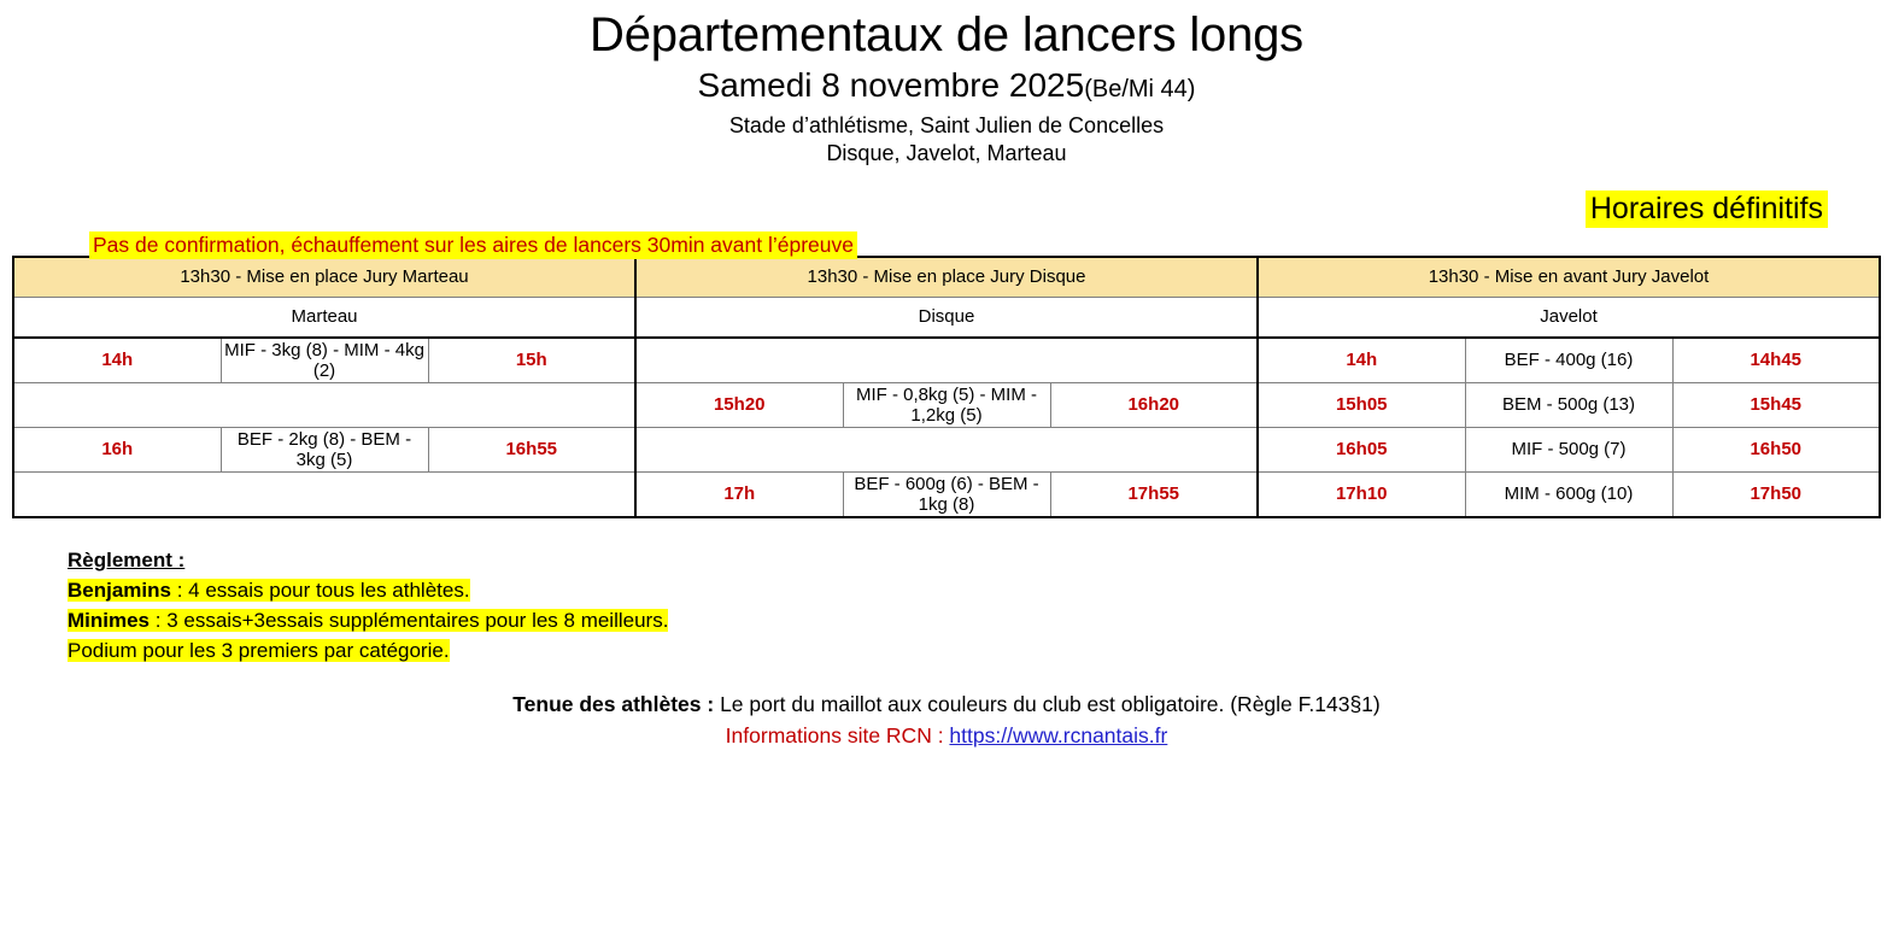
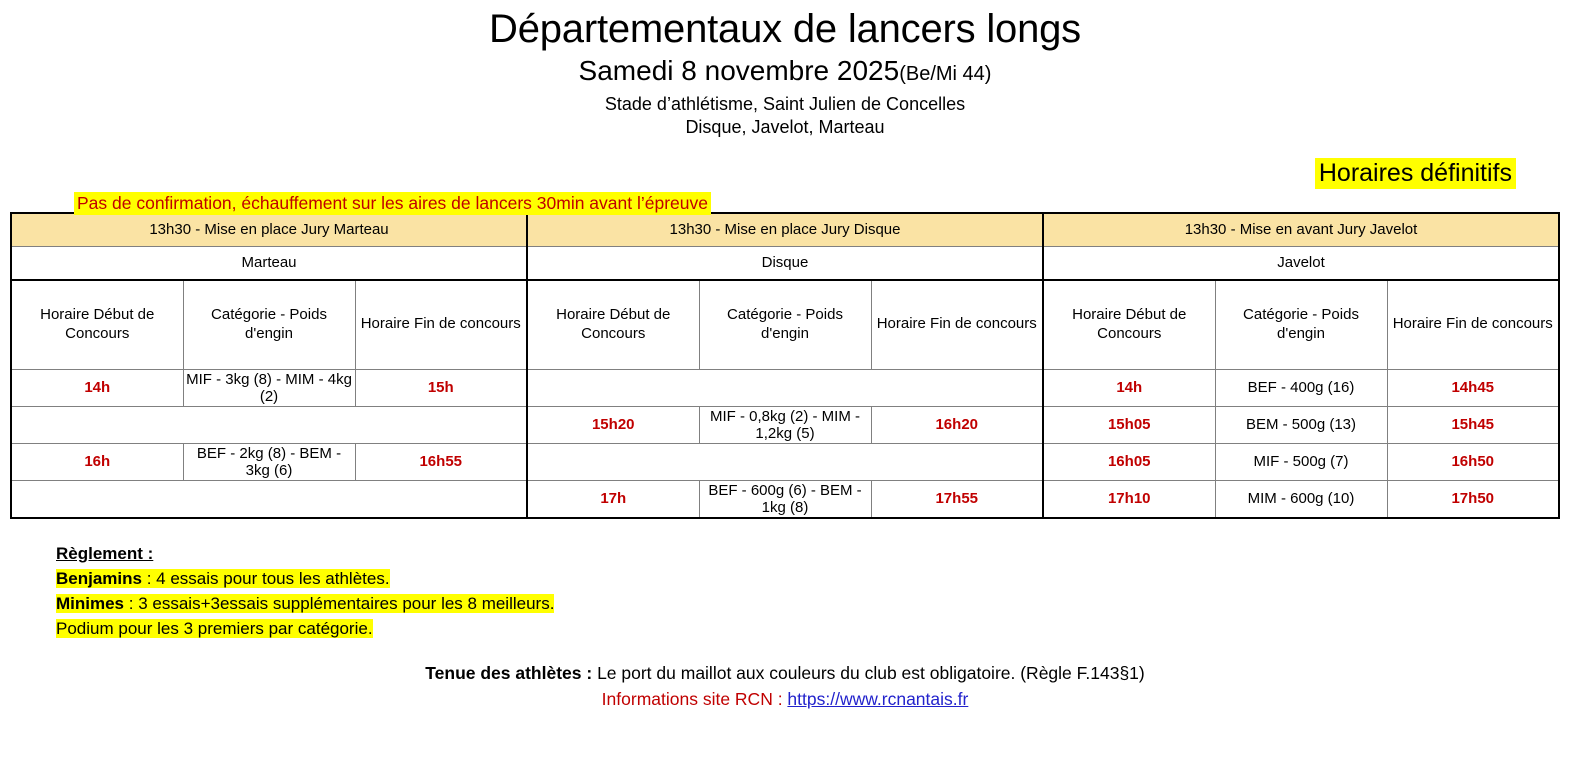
  Départementaux de lancers longs
  Samedi 8 novembre 2025(Be/Mi 44)
  Stade d’athlétisme, Saint Julien de Concelles
  Disque, Javelot, Marteau
  Horaires définitifs
  Pas de confirmation, échauffement sur les aires de lancers 30min avant l’épreuve
  13h30 - Mise en place Jury Marteau	13h30 - Mise en place Jury Disque	13h30 - Mise en avant Jury Javelot
  Marteau	Disque	Javelot
+ Horaire Début de Concours	Catégorie - Poids d'engin	Horaire Fin de concours	Horaire Début de Concours	Catégorie - Poids d'engin	Horaire Fin de concours	Horaire Début de Concours	Catégorie - Poids d'engin	Horaire Fin de concours
  14h	MIF - 3kg (8) - MIM - 4kg (2)	15h		14h	BEF - 400g (16)	14h45
- 	15h20	MIF - 0,8kg (5) - MIM - 1,2kg (5)	16h20	15h05	BEM - 500g (13)	15h45
+ 	15h20	MIF - 0,8kg (2) - MIM - 1,2kg (5)	16h20	15h05	BEM - 500g (13)	15h45
- 16h	BEF - 2kg (8) - BEM - 3kg (5)	16h55		16h05	MIF - 500g (7)	16h50
+ 16h	BEF - 2kg (8) - BEM - 3kg (6)	16h55		16h05	MIF - 500g (7)	16h50
  	17h	BEF - 600g (6) - BEM - 1kg (8)	17h55	17h10	MIM - 600g (10)	17h50
  Règlement :
  Benjamins : 4 essais pour tous les athlètes.
  Minimes : 3 essais+3essais supplémentaires pour les 8 meilleurs.
  Podium pour les 3 premiers par catégorie.
  Tenue des athlètes : Le port du maillot aux couleurs du club est obligatoire. (Règle F.143§1)
  Informations site RCN : https://www.rcnantais.fr
